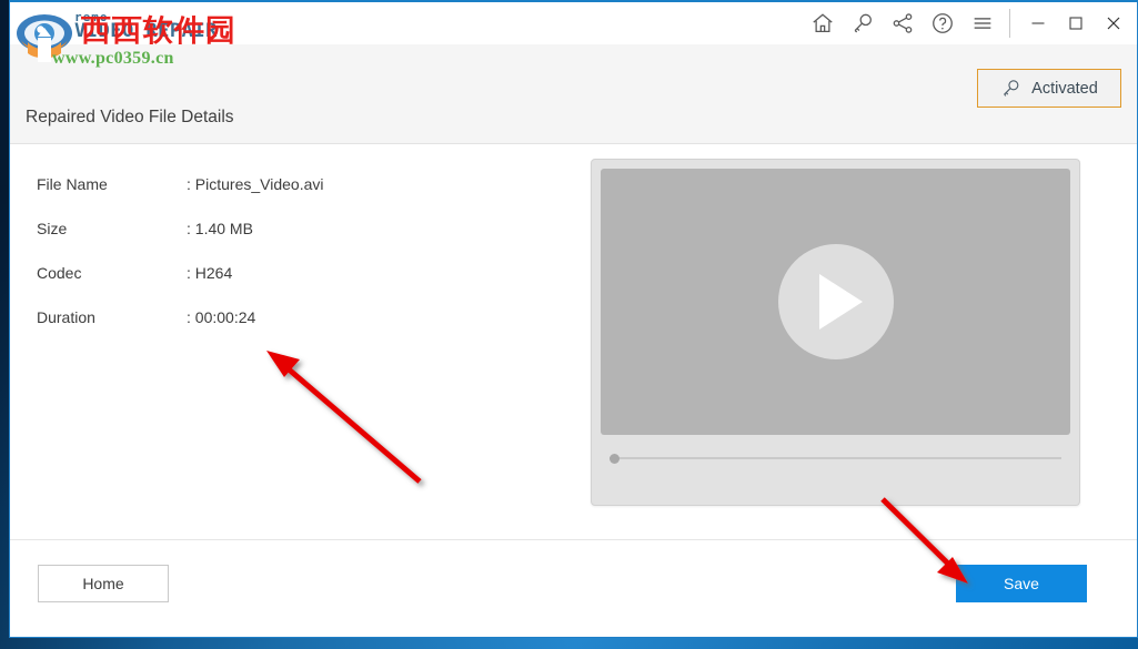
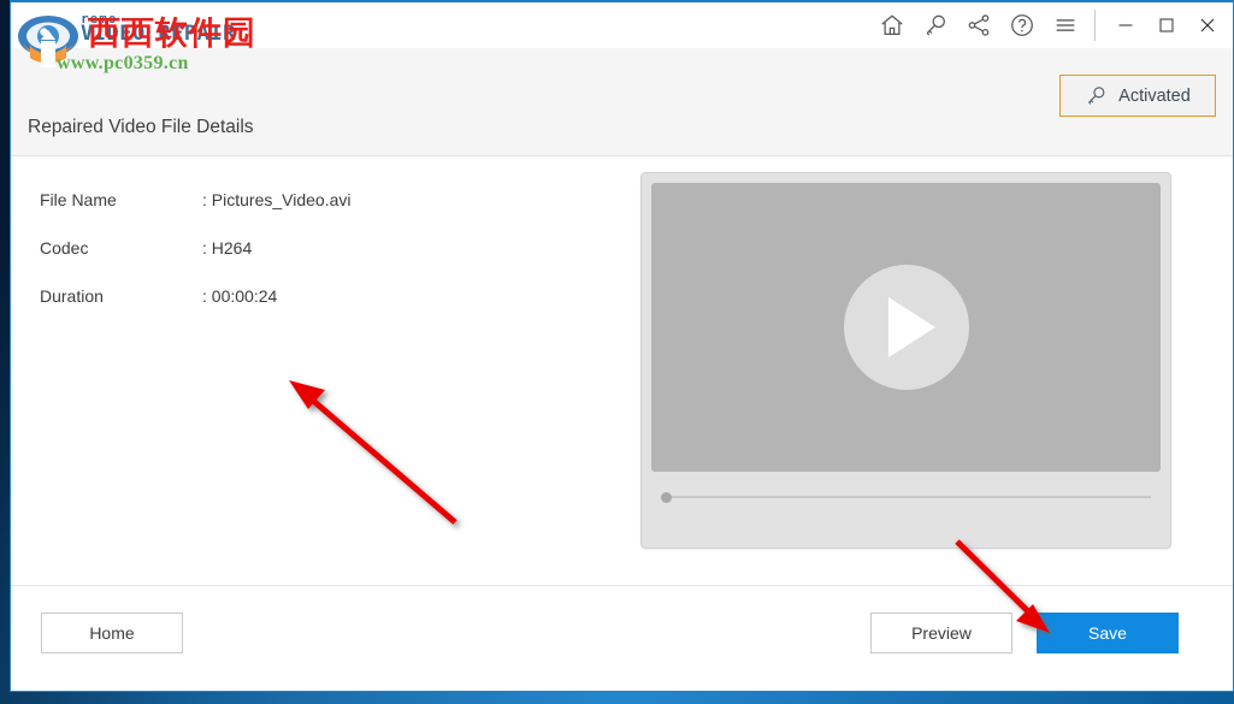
  remo
  VIDEO REPAIR
  西西软件园
  www.pc0359.cn
  Repaired Video File Details
  Activated
  File Name
  : Pictures_Video.avi
- Size
- : 1.40 MB
  Codec
  : H264
  Duration
  : 00:00:24
  Home
+ Preview
  Save
